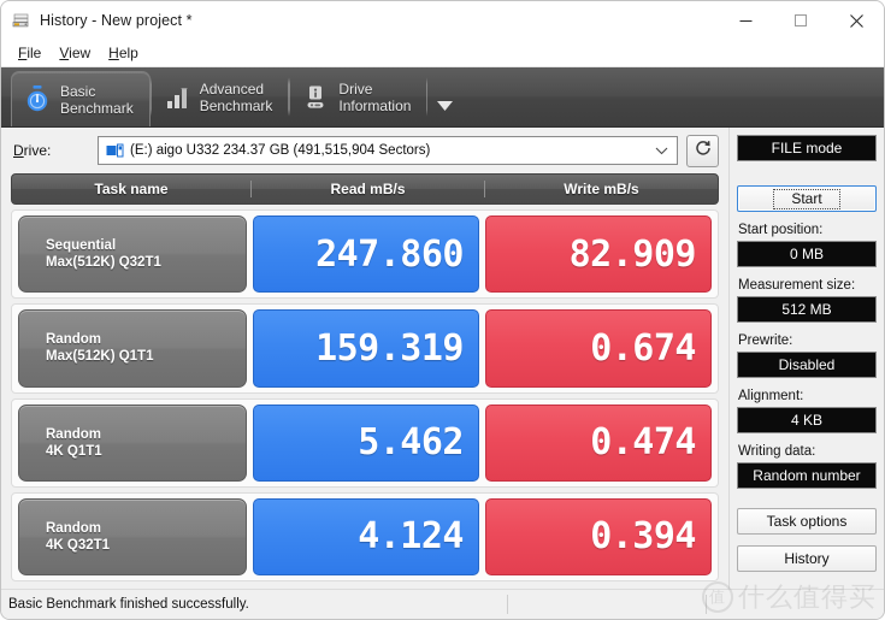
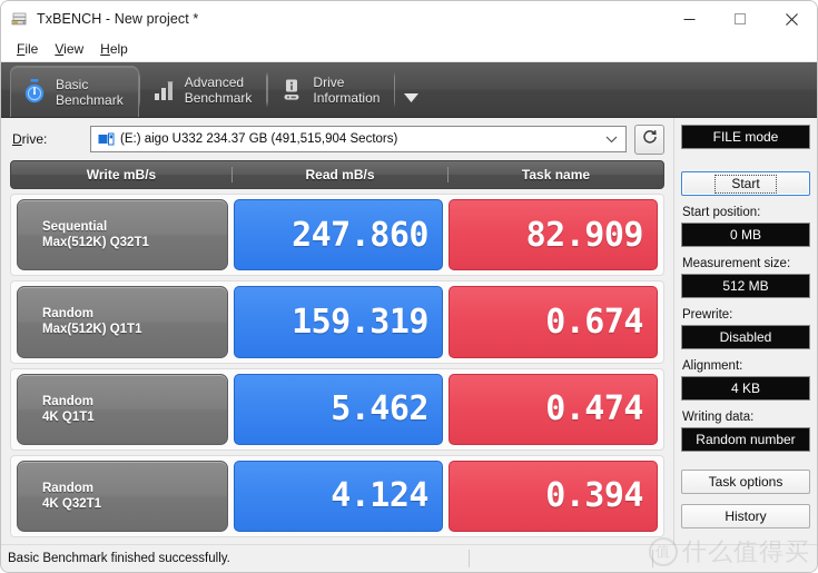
- History - New project *
+ TxBENCH - New project *
  File
  View
  Help
  Basic
  Benchmark
  Advanced
  Benchmark
  Drive
  Information
  Drive:
  (E:) aigo U332 234.37 GB (491,515,904 Sectors)
- Task name
+ Write mB/s
  Read mB/s
- Write mB/s
+ Task name
  Sequential
  Max(512K) Q32T1
  247.860
  82.909
  Random
  Max(512K) Q1T1
  159.319
  0.674
  Random
  4K Q1T1
  5.462
  0.474
  Random
  4K Q32T1
  4.124
  0.394
  FILE mode
  Start
  Start position:
  0 MB
  Measurement size:
  512 MB
  Prewrite:
  Disabled
  Alignment:
  4 KB
  Writing data:
  Random number
  Task options
  History
  Basic Benchmark finished successfully.
  什么值得买
